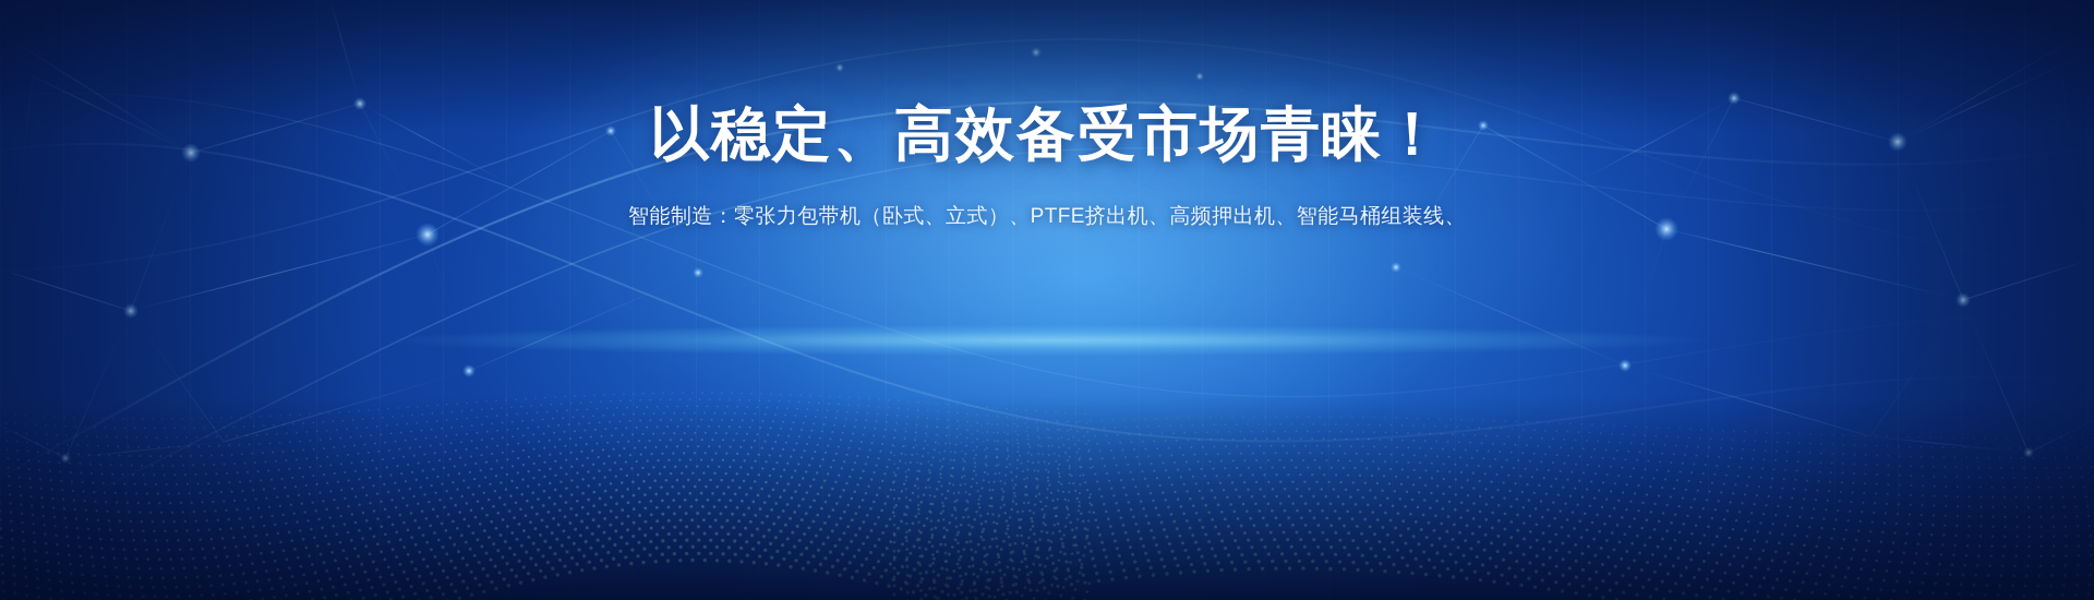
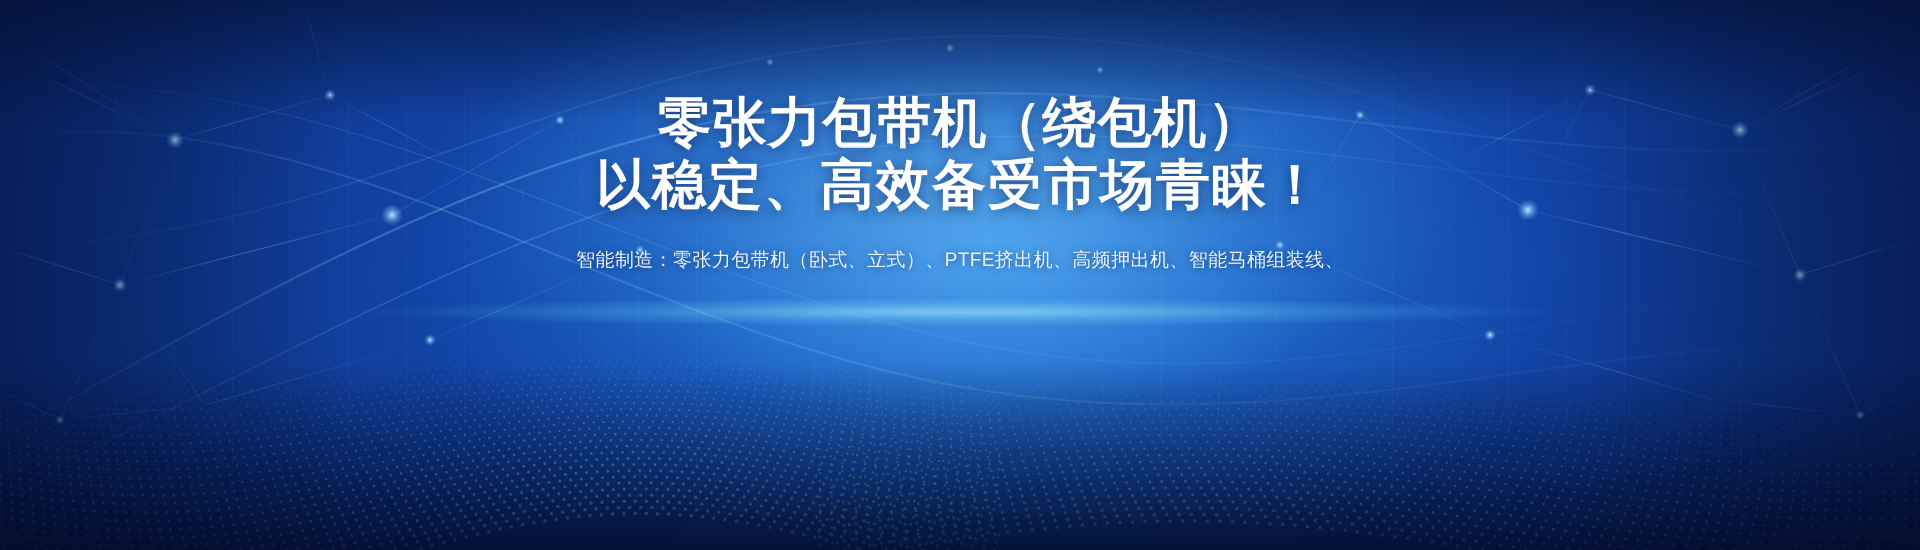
+ 零张力包带机（绕包机）
  以稳定、高效备受市场青睐！
  智能制造：零张力包带机（卧式、立式）、PTFE挤出机、高频押出机、智能马桶组装线、
